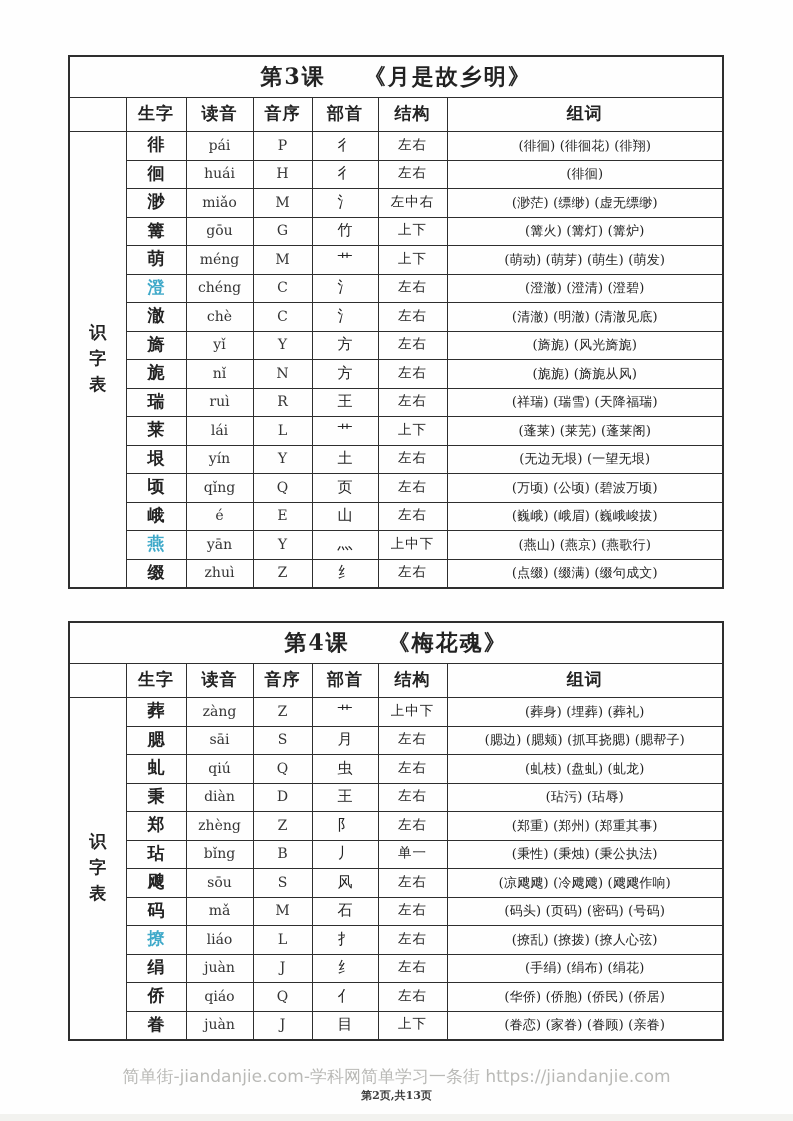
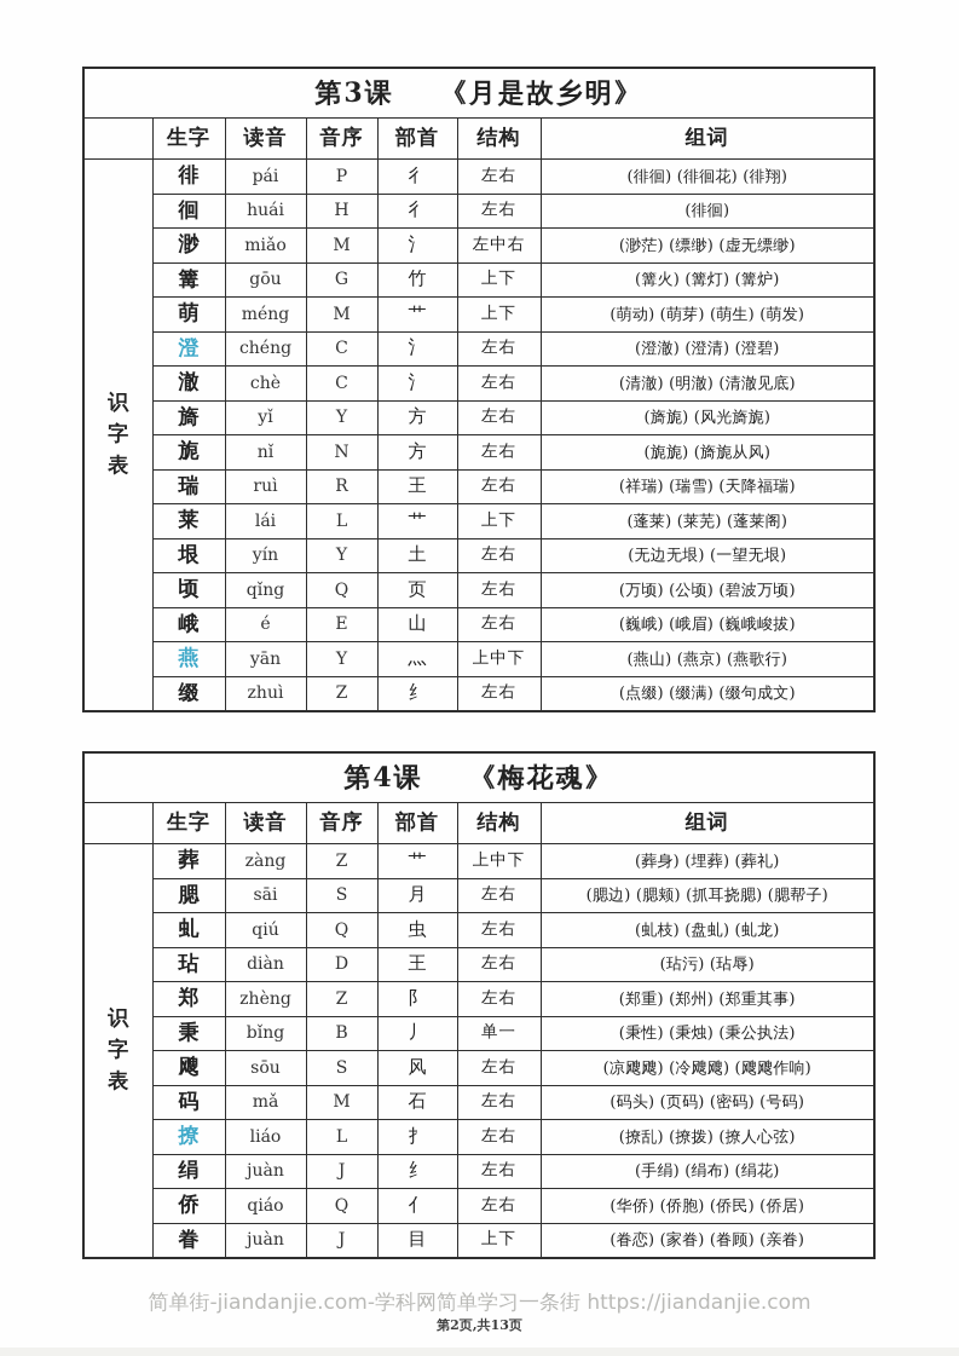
  第3课 《月是故乡明》
  	生字	读音	音序	部首	结构	组词
  识字表	徘	pái	P	彳	左右	(徘徊) (徘徊花) (徘翔)
  徊	huái	H	彳	左右	(徘徊)
  渺	miǎo	M	氵	左中右	(渺茫) (缥缈) (虚无缥缈)
  篝	gōu	G	竹	上下	(篝火) (篝灯) (篝炉)
  萌	méng	M	艹	上下	(萌动) (萌芽) (萌生) (萌发)
  澄	chéng	C	氵	左右	(澄澈) (澄清) (澄碧)
  澈	chè	C	氵	左右	(清澈) (明澈) (清澈见底)
  旖	yǐ	Y	方	左右	(旖旎) (风光旖旎)
  旎	nǐ	N	方	左右	(旎旎) (旖旎从风)
  瑞	ruì	R	王	左右	(祥瑞) (瑞雪) (天降福瑞)
  莱	lái	L	艹	上下	(蓬莱) (莱芜) (蓬莱阁)
  垠	yín	Y	土	左右	(无边无垠) (一望无垠)
  顷	qǐng	Q	页	左右	(万顷) (公顷) (碧波万顷)
  峨	é	E	山	左右	(巍峨) (峨眉) (巍峨峻拔)
  燕	yān	Y	灬	上中下	(燕山) (燕京) (燕歌行)
  缀	zhuì	Z	纟	左右	(点缀) (缀满) (缀句成文)
  第4课 《梅花魂》
  	生字	读音	音序	部首	结构	组词
  识字表	葬	zàng	Z	艹	上中下	(葬身) (埋葬) (葬礼)
  腮	sāi	S	月	左右	(腮边) (腮颊) (抓耳挠腮) (腮帮子)
  虬	qiú	Q	虫	左右	(虬枝) (盘虬) (虬龙)
- 秉	diàn	D	王	左右	(玷污) (玷辱)
+ 玷	diàn	D	王	左右	(玷污) (玷辱)
  郑	zhèng	Z	阝	左右	(郑重) (郑州) (郑重其事)
- 玷	bǐng	B	丿	单一	(秉性) (秉烛) (秉公执法)
+ 秉	bǐng	B	丿	单一	(秉性) (秉烛) (秉公执法)
  飕	sōu	S	风	左右	(凉飕飕) (冷飕飕) (飕飕作响)
  码	mǎ	M	石	左右	(码头) (页码) (密码) (号码)
  撩	liáo	L	扌	左右	(撩乱) (撩拨) (撩人心弦)
  绢	juàn	J	纟	左右	(手绢) (绢布) (绢花)
  侨	qiáo	Q	亻	左右	(华侨) (侨胞) (侨民) (侨居)
  眷	juàn	J	目	上下	(眷恋) (家眷) (眷顾) (亲眷)
  简单街-jiandanjie.com-学科网简单学习一条街 https://jiandanjie.com
  第2页,共13页
